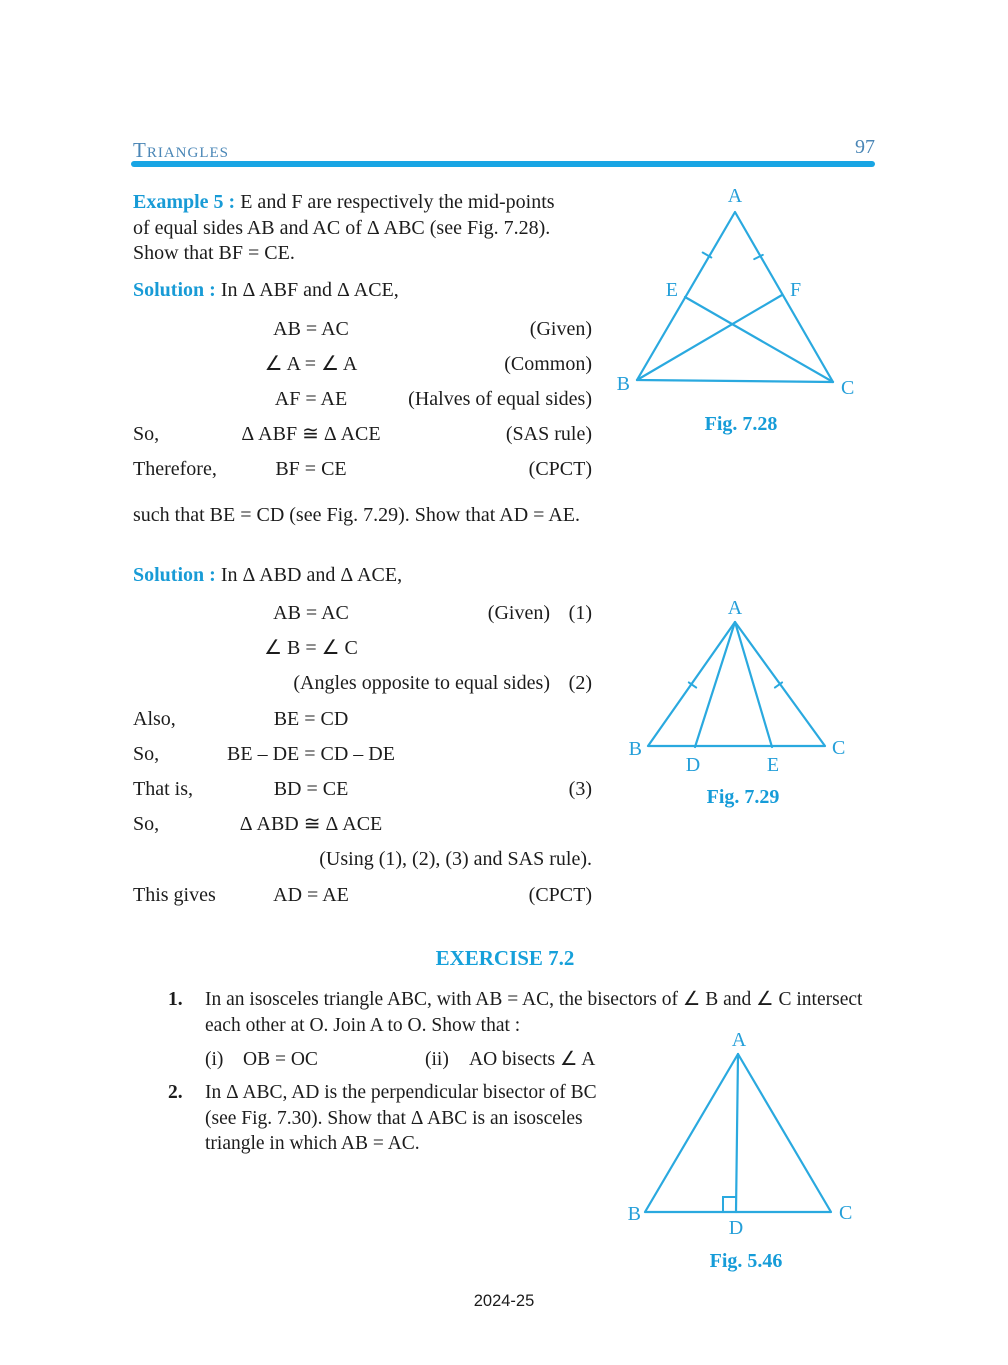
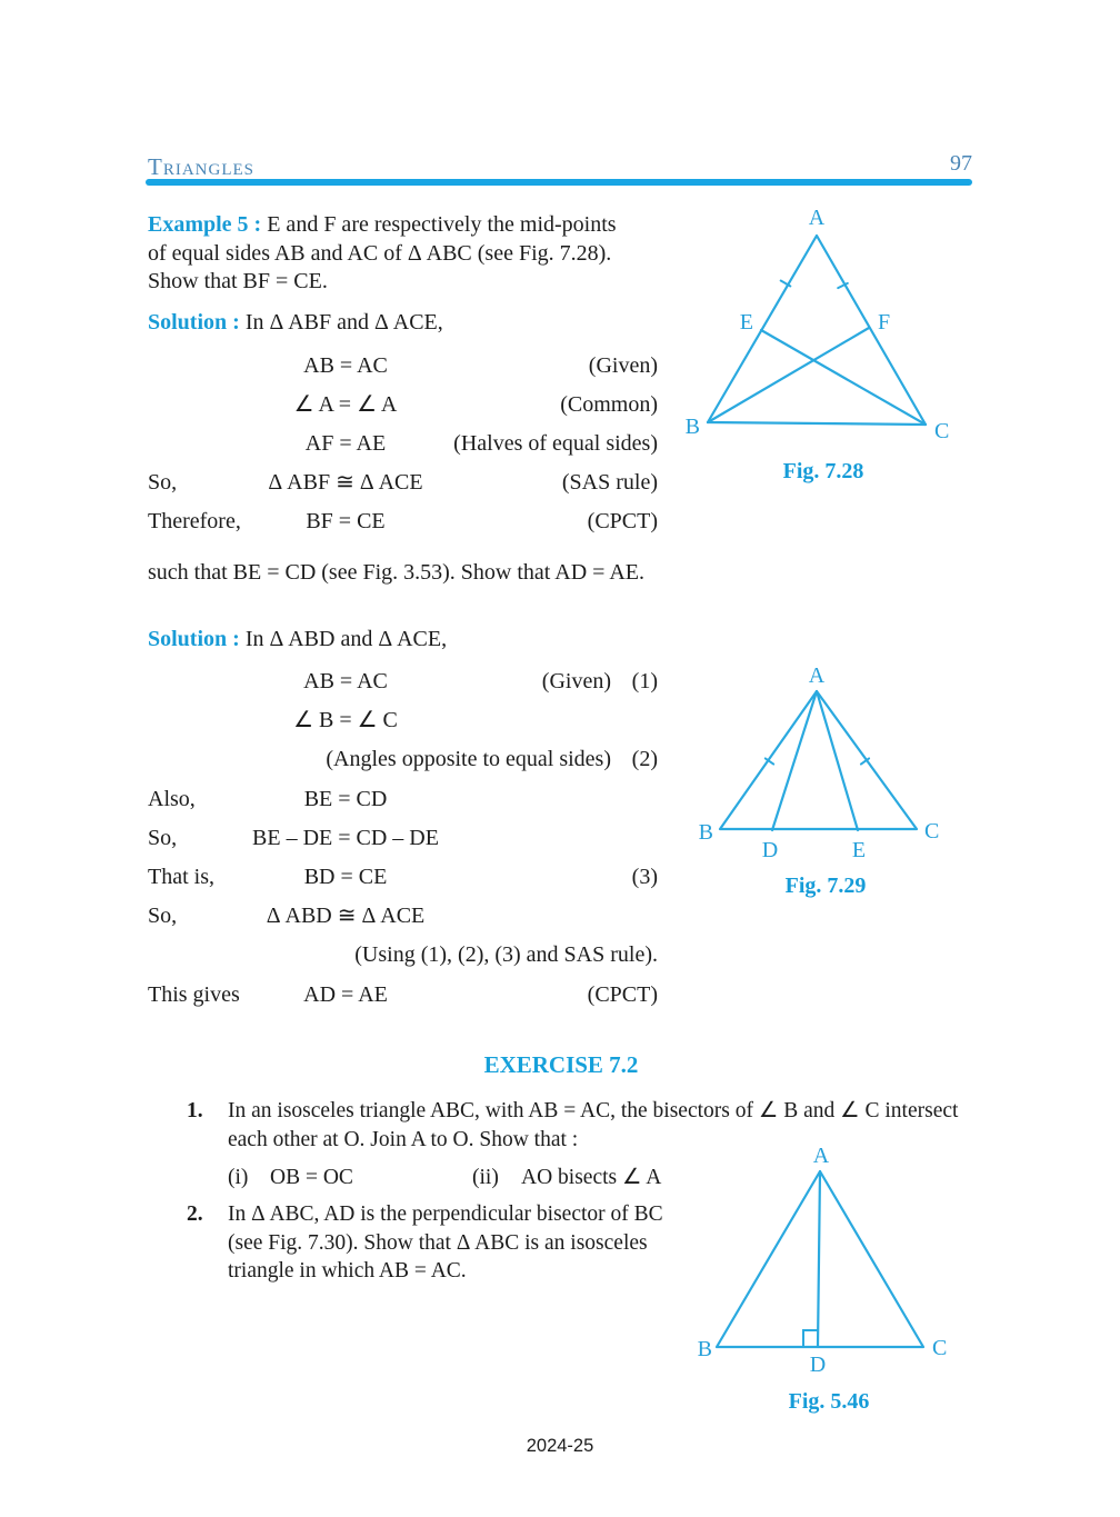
  Triangles
  97
  Example 5 : E and F are respectively the mid-points
  of equal sides AB and AC of Δ ABC (see Fig. 7.28).
  Show that BF = CE.
  Solution : In Δ ABF and Δ ACE,
  AB = AC
  (Given)
  ∠ A = ∠ A
  (Common)
  AF = AE
  (Halves of equal sides)
  So,
  Δ ABF ≅ Δ ACE
  (SAS rule)
  Therefore,
  BF = CE
  (CPCT)
  A
  E
  F
  B
  C
  Fig. 7.28
- such that BE = CD (see Fig. 7.29). Show that AD = AE.
+ such that BE = CD (see Fig. 3.53). Show that AD = AE.
  Solution : In Δ ABD and Δ ACE,
  AB = AC
  (Given) (1)
  ∠ B = ∠ C
  (Angles opposite to equal sides) (2)
  Also,
  BE = CD
  So,
  BE – DE = CD – DE
  That is,
  BD = CE
  (3)
  So,
  Δ ABD ≅ Δ ACE
  (Using (1), (2), (3) and SAS rule).
  This gives
  AD = AE
  (CPCT)
  A
  B
  D
  E
  C
  Fig. 7.29
  EXERCISE 7.2
  1.
  In an isosceles triangle ABC, with AB = AC, the bisectors of ∠ B and ∠ C intersect
  each other at O. Join A to O. Show that :
  (i)
  OB = OC
  (ii)
  AO bisects ∠ A
  2.
  In Δ ABC, AD is the perpendicular bisector of BC
  (see Fig. 7.30). Show that Δ ABC is an isosceles
  triangle in which AB = AC.
  A
  B
  C
  D
  Fig. 5.46
  2024-25
